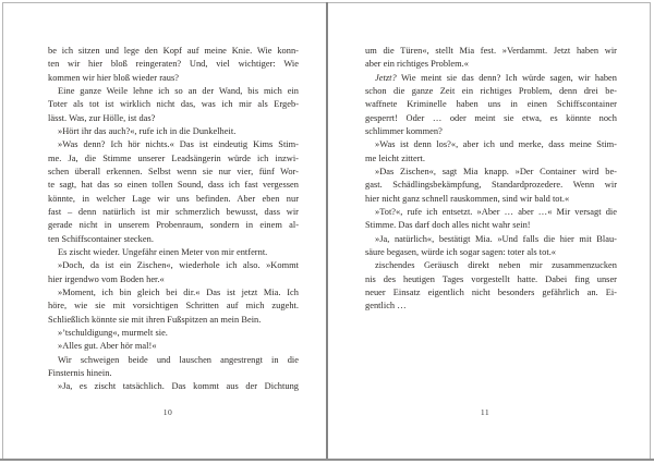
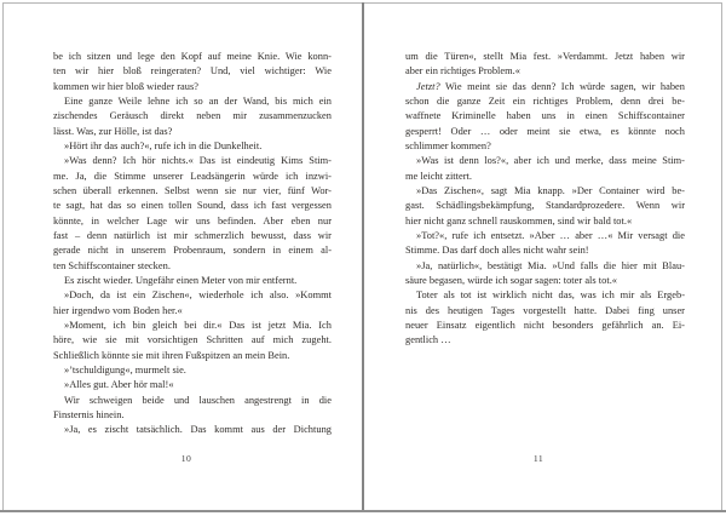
  be ich sitzen und lege den Kopf auf meine Knie. Wie konn-
  ten wir hier bloß reingeraten? Und, viel wichtiger: Wie
  kommen wir hier bloß wieder raus?
  Eine ganze Weile lehne ich so an der Wand, bis mich ein
- Toter als tot ist wirklich nicht das, was ich mir als Ergeb-
+ zischendes Geräusch direkt neben mir zusammenzucken
  lässt. Was, zur Hölle, ist das?
  »Hört ihr das auch?«, rufe ich in die Dunkelheit.
  »Was denn? Ich hör nichts.« Das ist eindeutig Kims Stim-
  me. Ja, die Stimme unserer Leadsängerin würde ich inzwi-
  schen überall erkennen. Selbst wenn sie nur vier, fünf Wor-
  te sagt, hat das so einen tollen Sound, dass ich fast vergessen
  könnte, in welcher Lage wir uns befinden. Aber eben nur
  fast – denn natürlich ist mir schmerzlich bewusst, dass wir
  gerade nicht in unserem Probenraum, sondern in einem al-
  ten Schiffscontainer stecken.
  Es zischt wieder. Ungefähr einen Meter von mir entfernt.
  »Doch, da ist ein Zischen«, wiederhole ich also. »Kommt
  hier irgendwo vom Boden her.«
  »Moment, ich bin gleich bei dir.« Das ist jetzt Mia. Ich
  höre, wie sie mit vorsichtigen Schritten auf mich zugeht.
  Schließlich könnte sie mit ihren Fußspitzen an mein Bein.
  »’tschuldigung«, murmelt sie.
  »Alles gut. Aber hör mal!«
  Wir schweigen beide und lauschen angestrengt in die
  Finsternis hinein.
  »Ja, es zischt tatsächlich. Das kommt aus der Dichtung
  um die Türen«, stellt Mia fest. »Verdammt. Jetzt haben wir
  aber ein richtiges Problem.«
  Jetzt? Wie meint sie das denn? Ich würde sagen, wir haben
  schon die ganze Zeit ein richtiges Problem, denn drei be-
  waffnete Kriminelle haben uns in einen Schiffscontainer
  gesperrt! Oder … oder meint sie etwa, es könnte noch
  schlimmer kommen?
  »Was ist denn los?«, aber ich und merke, dass meine Stim-
  me leicht zittert.
  »Das Zischen«, sagt Mia knapp. »Der Container wird be-
  gast. Schädlingsbekämpfung, Standardprozedere. Wenn wir
  hier nicht ganz schnell rauskommen, sind wir bald tot.«
  »Tot?«, rufe ich entsetzt. »Aber … aber …« Mir versagt die
  Stimme. Das darf doch alles nicht wahr sein!
  »Ja, natürlich«, bestätigt Mia. »Und falls die hier mit Blau-
  säure begasen, würde ich sogar sagen: toter als tot.«
- zischendes Geräusch direkt neben mir zusammenzucken
+ Toter als tot ist wirklich nicht das, was ich mir als Ergeb-
  nis des heutigen Tages vorgestellt hatte. Dabei fing unser
  neuer Einsatz eigentlich nicht besonders gefährlich an. Ei-
  gentlich …
  10
  11
